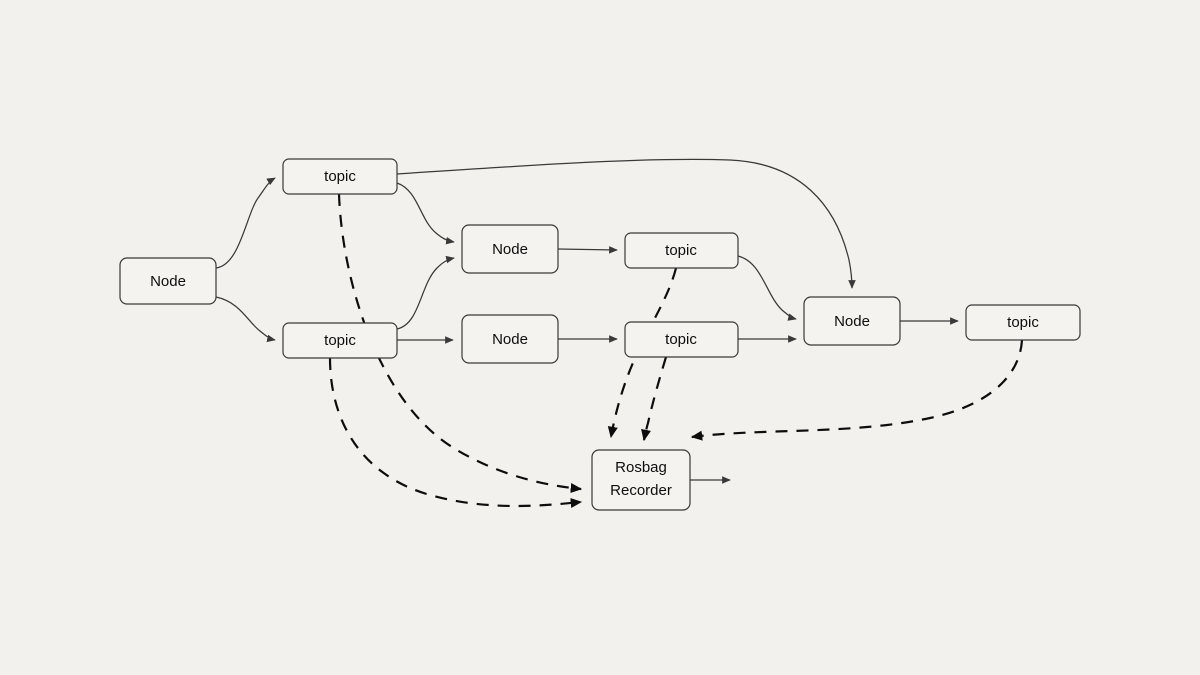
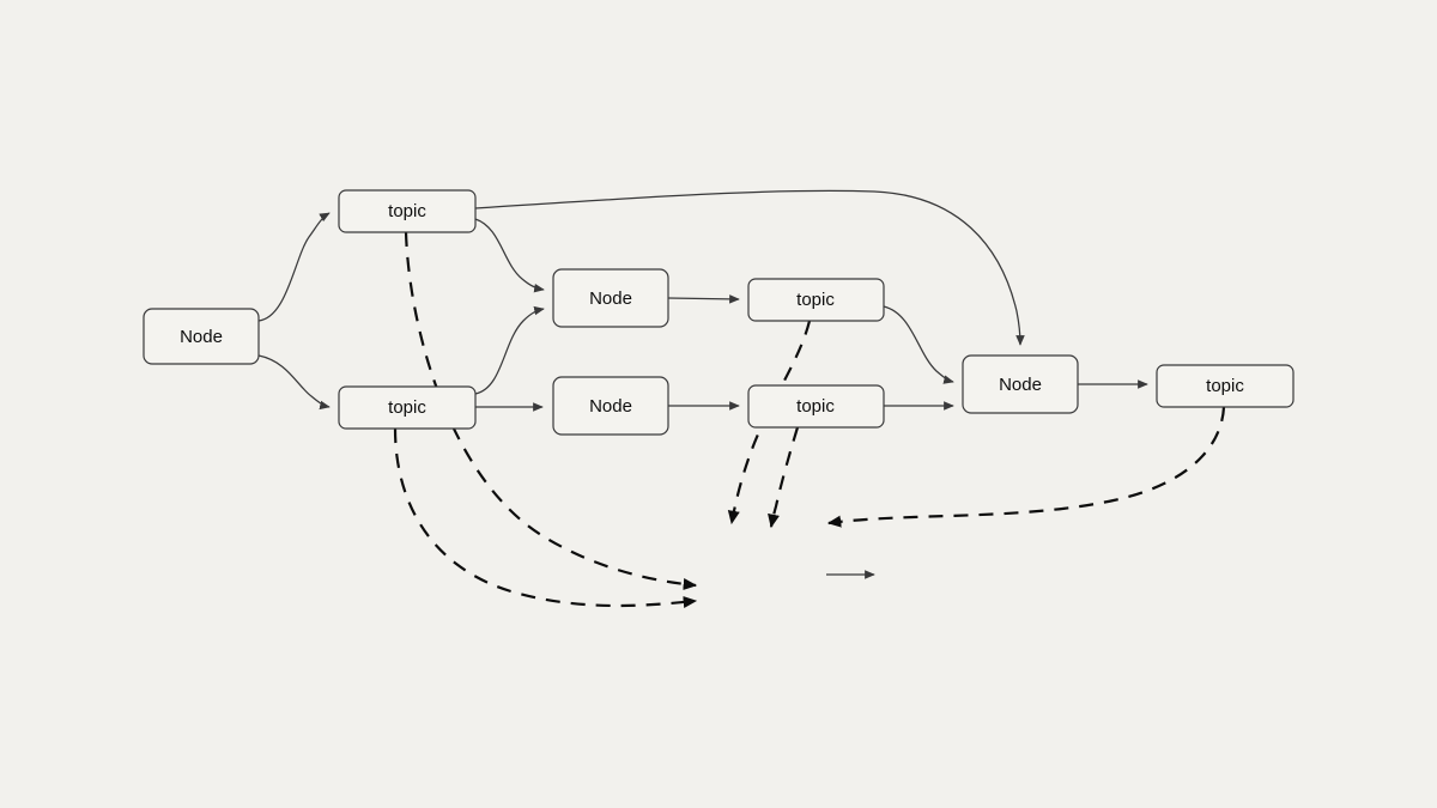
  Node
  topic
  topic
  Node
  Node
  topic
  topic
  Node
  topic
- Rosbag
- Recorder
